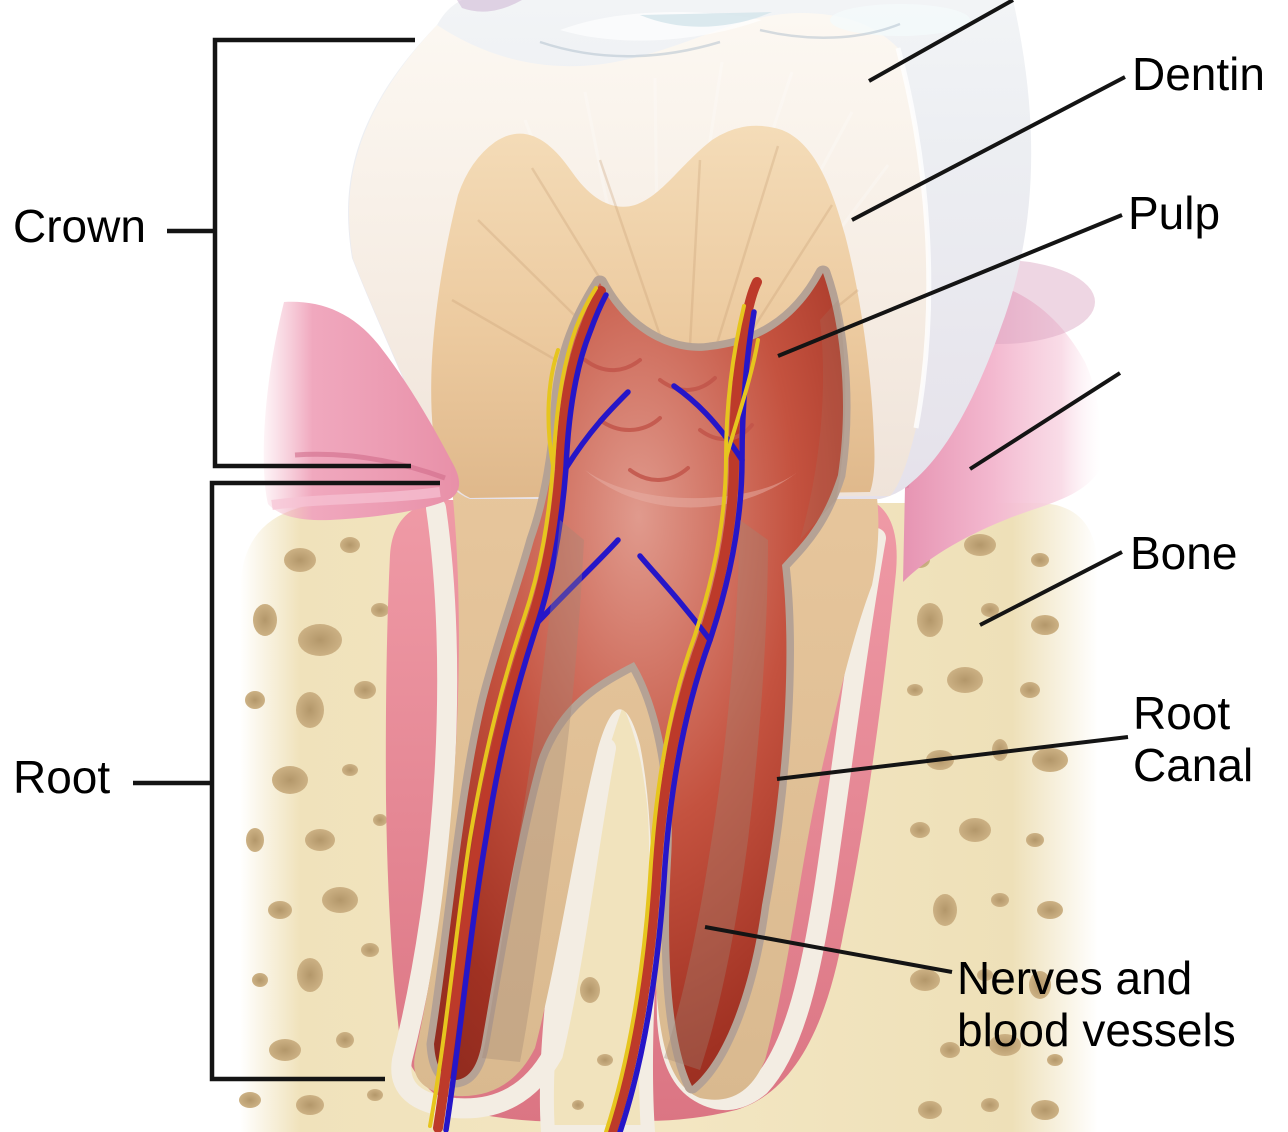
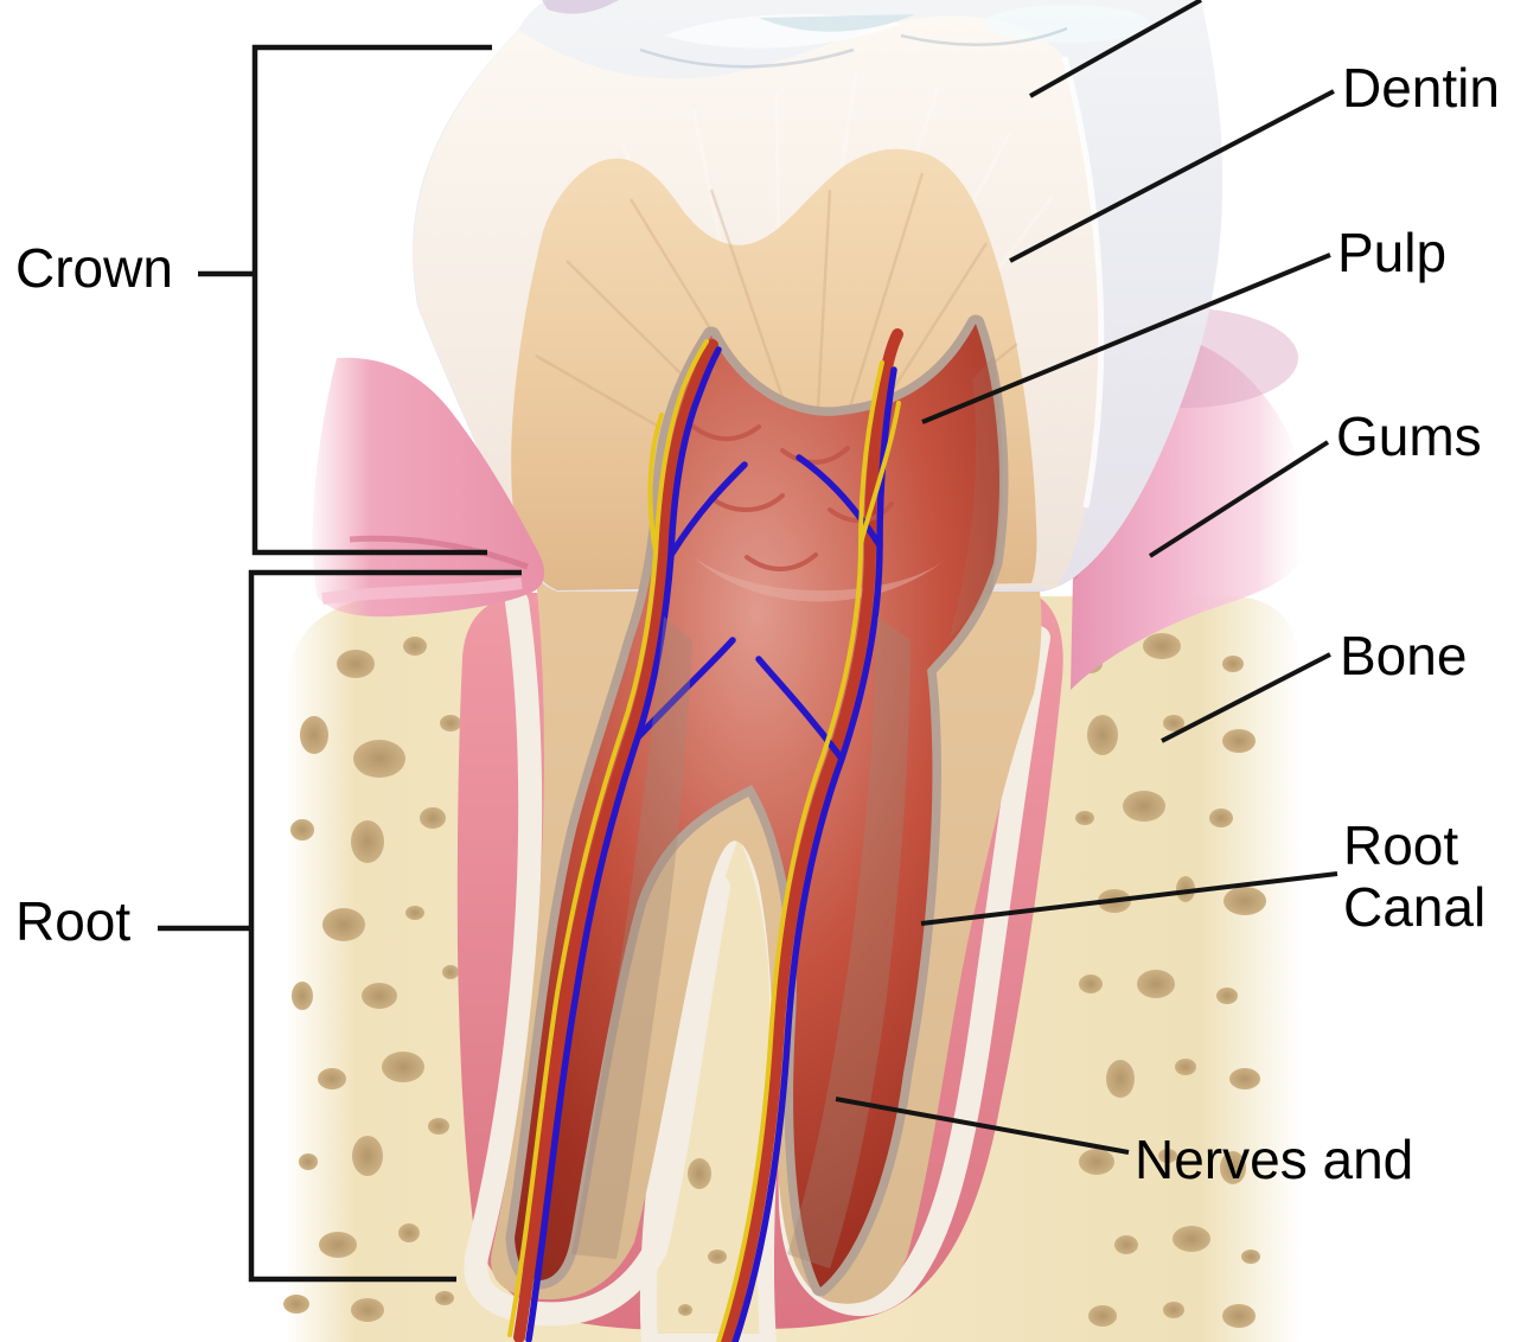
  Crown
  Root
  Dentin
  Pulp
+ Gums
  Bone
  Root
  Canal
  Nerves and
- blood vessels
